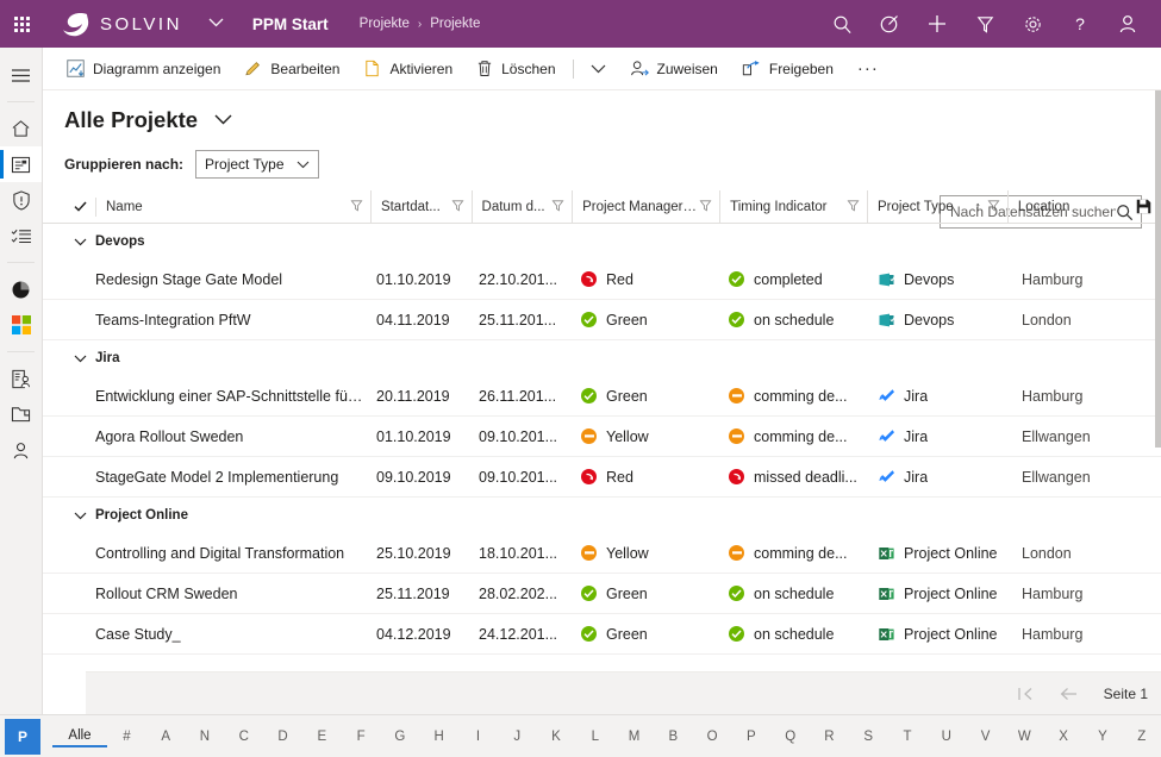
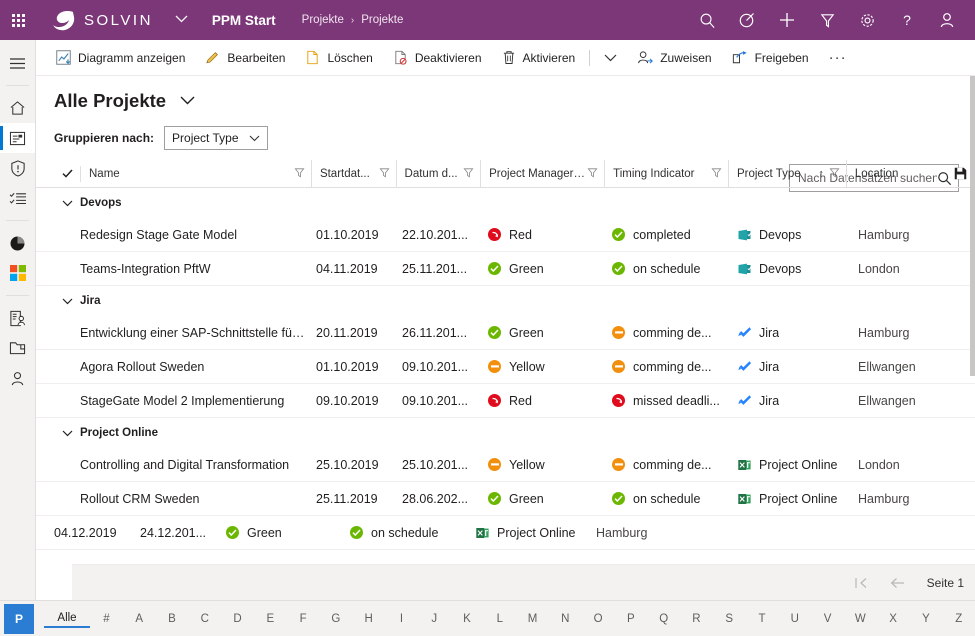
  SOLVIN
  PPM Start
  Projekte
  ›
  Projekte
  ?
  Diagramm anzeigen
  Bearbeiten
- Aktivieren
+ Löschen
+ Deaktivieren
- Löschen
+ Aktivieren
  Zuweisen
  Freigeben
  ···
  Alle Projekte
  Nach Datensätzen suchen
  Gruppieren nach:
  Project Type
  Name
  Startdat...
  Datum d...
  Project Manager I..
  Timing Indicator
  Project Type
  ↑
  Location
  Devops
  Redesign Stage Gate Model
  01.10.2019
  22.10.201...
  Red
  completed
  Devops
  Hamburg
  Teams-Integration PftW
  04.11.2019
  25.11.201...
  Green
  on schedule
  Devops
  London
  Jira
  Entwicklung einer SAP-Schnittstelle für ..
  20.11.2019
  26.11.201...
  Green
  comming de...
  Jira
  Hamburg
  Agora Rollout Sweden
  01.10.2019
  09.10.201...
  Yellow
  comming de...
  Jira
  Ellwangen
  StageGate Model 2 Implementierung
  09.10.2019
  09.10.201...
  Red
  missed deadli...
  Jira
  Ellwangen
  Project Online
  Controlling and Digital Transformation
  25.10.2019
- 18.10.201...
+ 25.10.201...
  Yellow
  comming de...
  Project Online
  London
  Rollout CRM Sweden
  25.11.2019
- 28.02.202...
+ 28.06.202...
  Green
  on schedule
  Project Online
  Hamburg
- Case Study_
  04.12.2019
  24.12.201...
  Green
  on schedule
  Project Online
  Hamburg
  Seite 1
  P
  Alle
  #
  A
- N
+ B
  C
  D
  E
  F
  G
  H
  I
  J
  K
  L
  M
- B
+ N
  O
  P
  Q
  R
  S
  T
  U
  V
  W
  X
  Y
  Z
